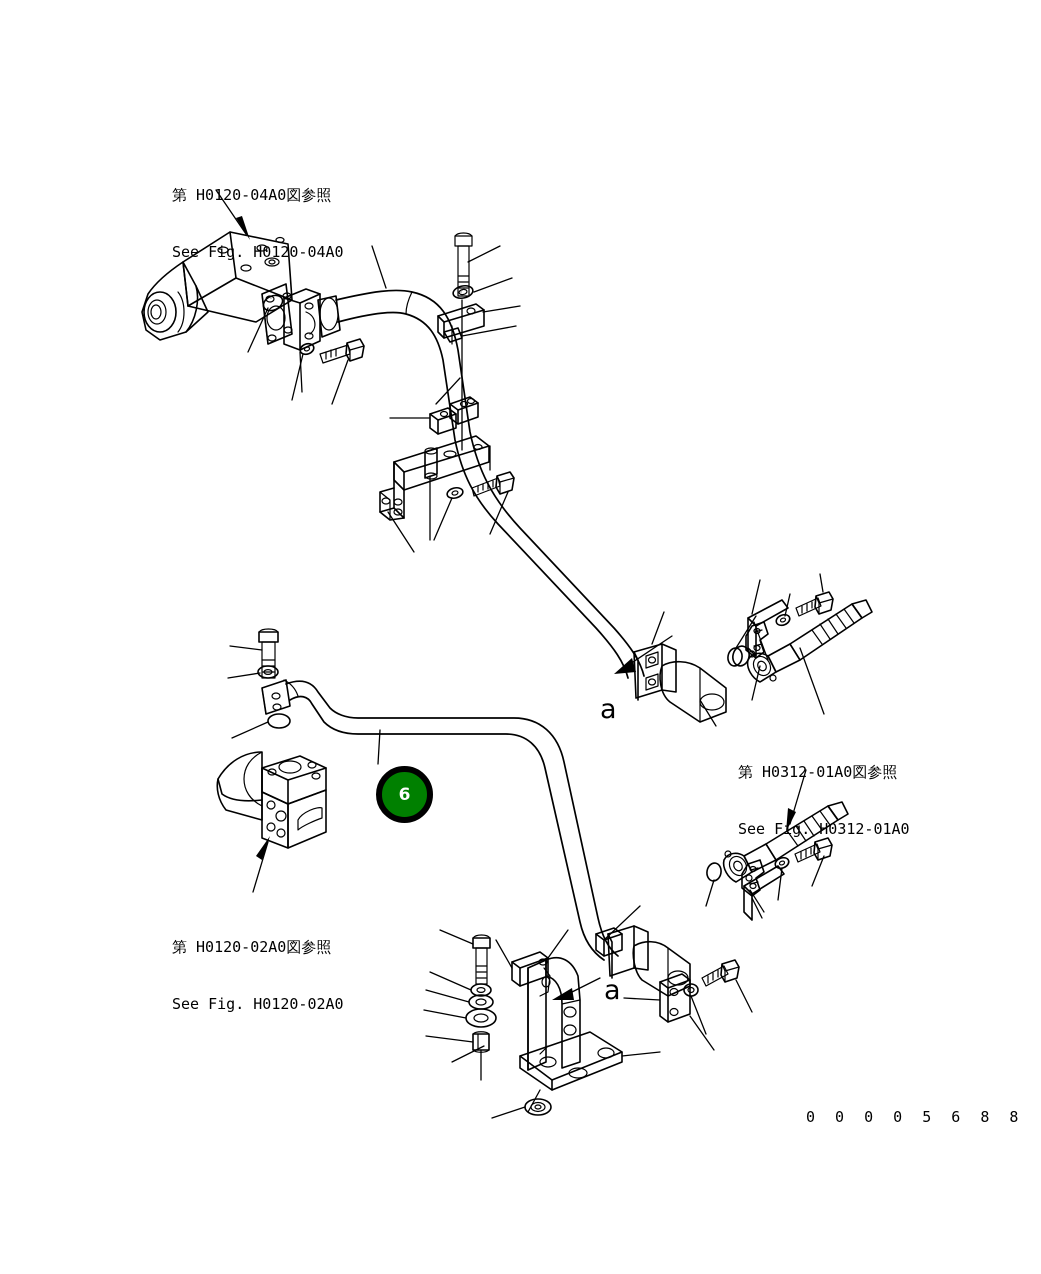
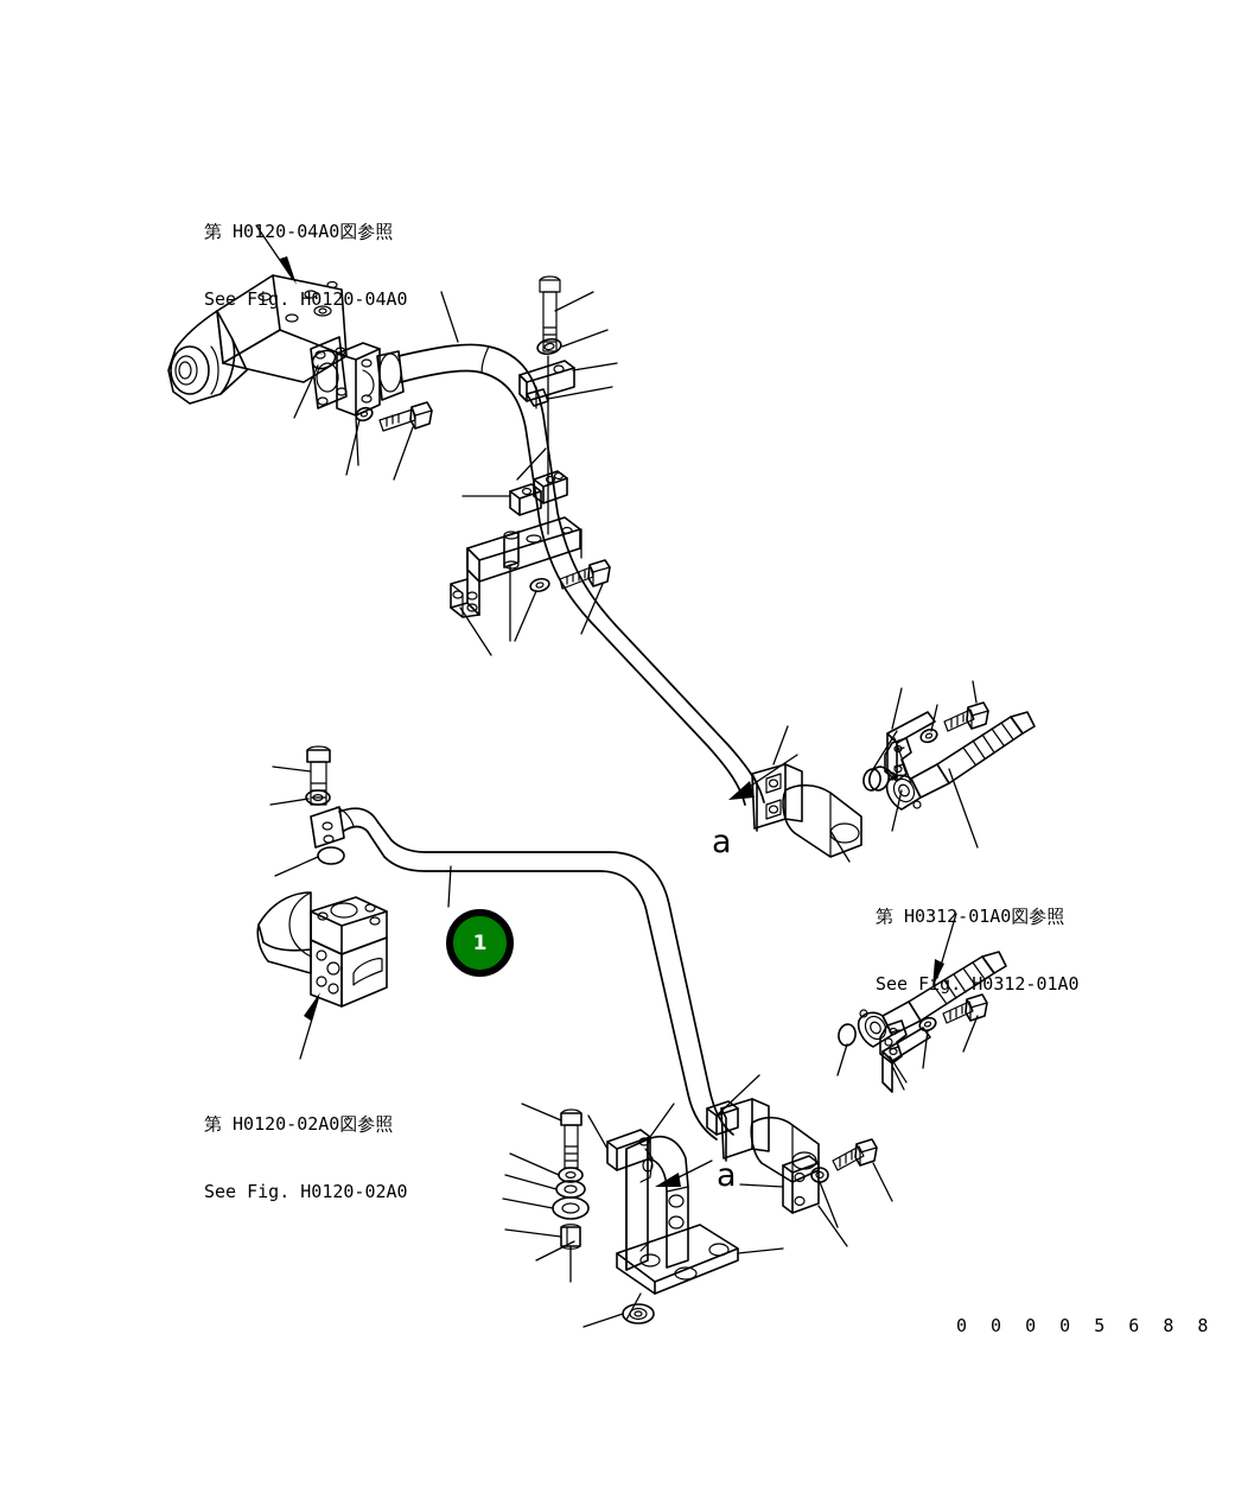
  第 H0120-04A0図参照
  See Fig. H0120-04A0
  第 H0120-02A0図参照
  See Fig. H0120-02A0
  第 H0312-01A0図参照
  See Fig. H0312-01A0
  a
  a
- 6
+ 1
  0 0 0 0 5 6 8 8
